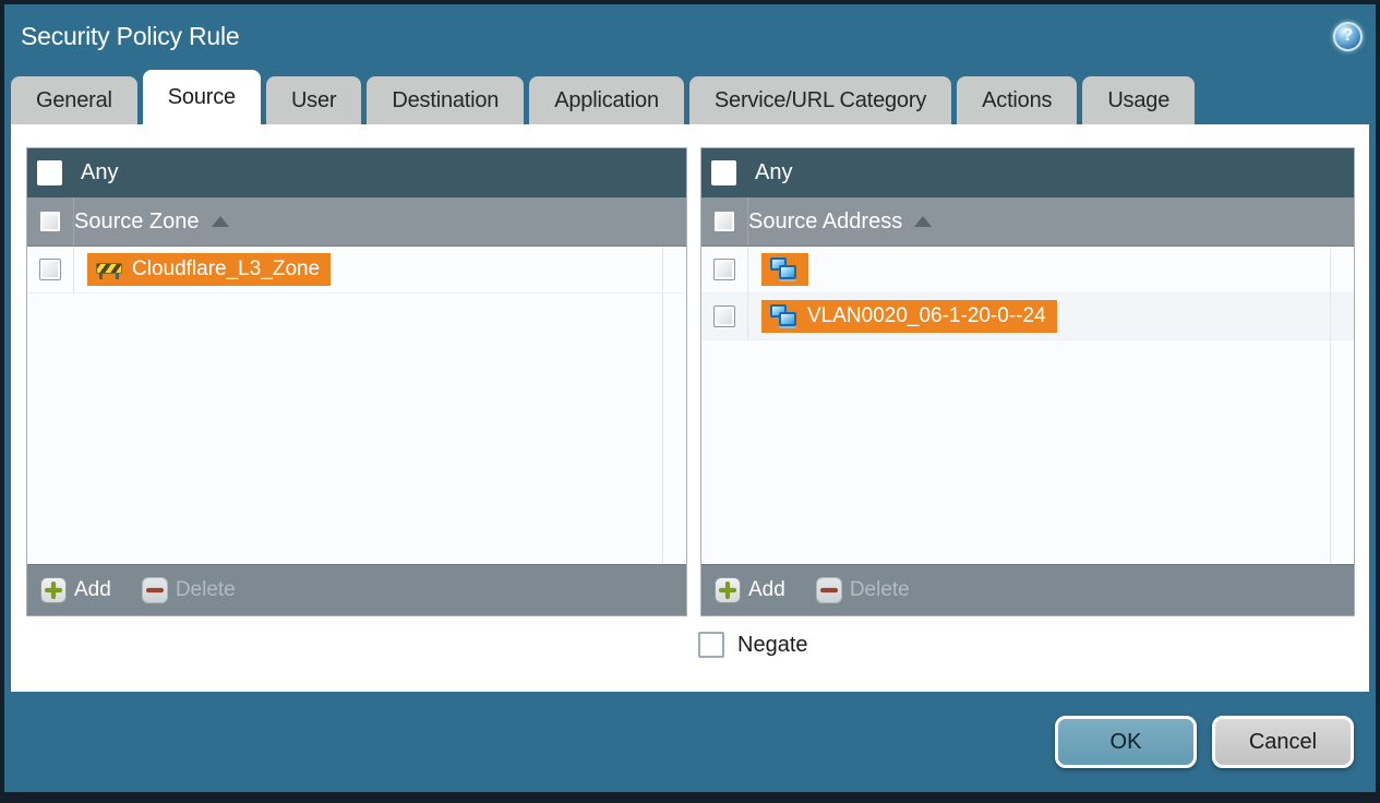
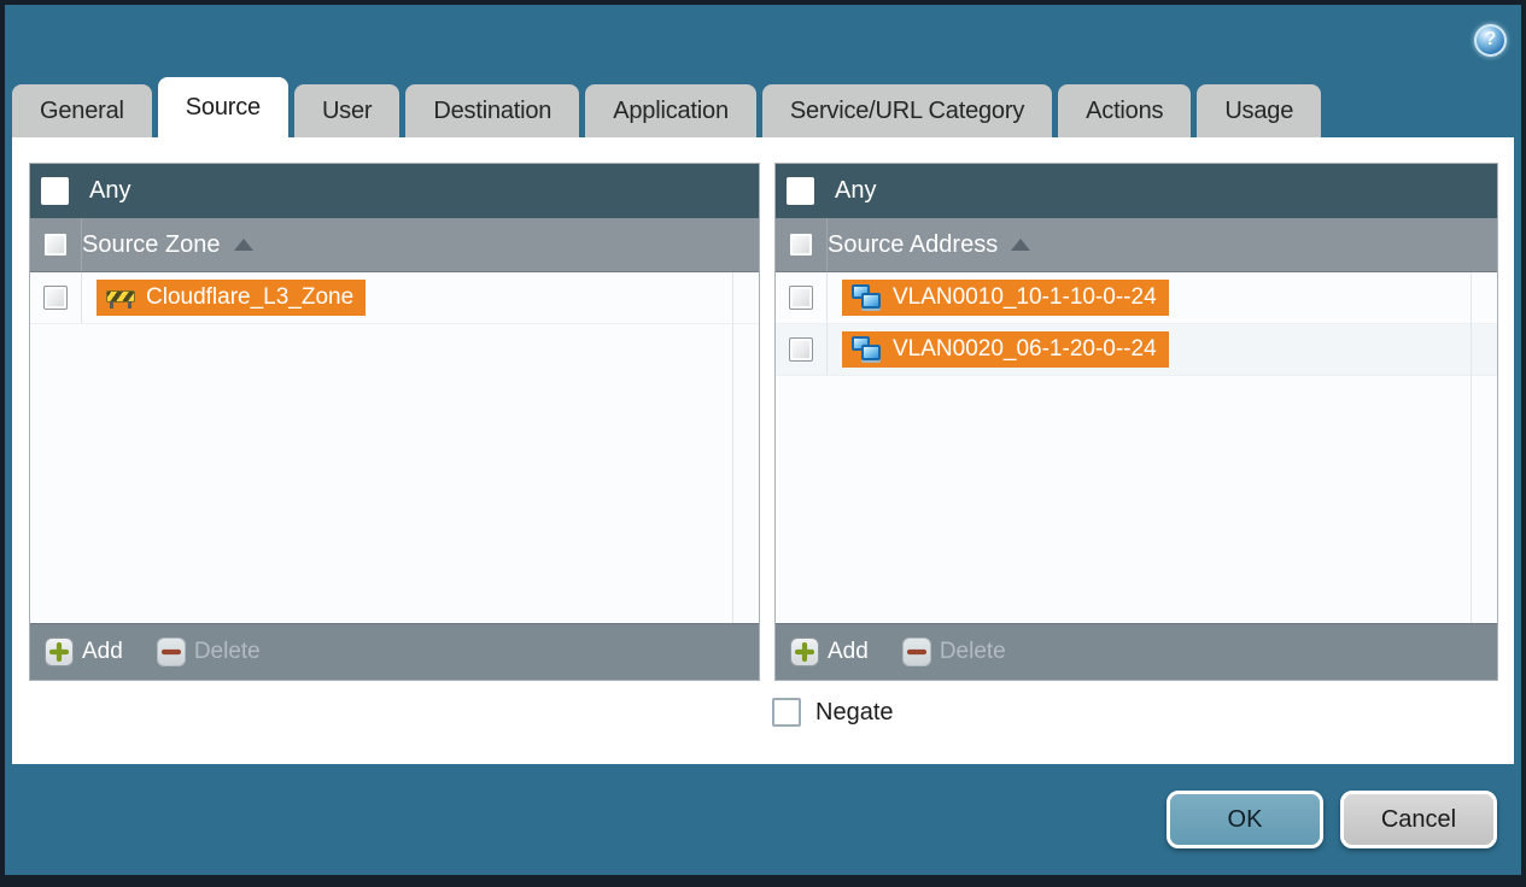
- Security Policy Rule
  ?
  General
  Source
  User
  Destination
  Application
  Service/URL Category
  Actions
  Usage
  Any
  Source Zone
  Cloudflare_L3_Zone
  Add
  Delete
  Any
  Source Address
+ VLAN0010_10-1-10-0--24
  VLAN0020_06-1-20-0--24
  Add
  Delete
  Negate
  OK
  Cancel
